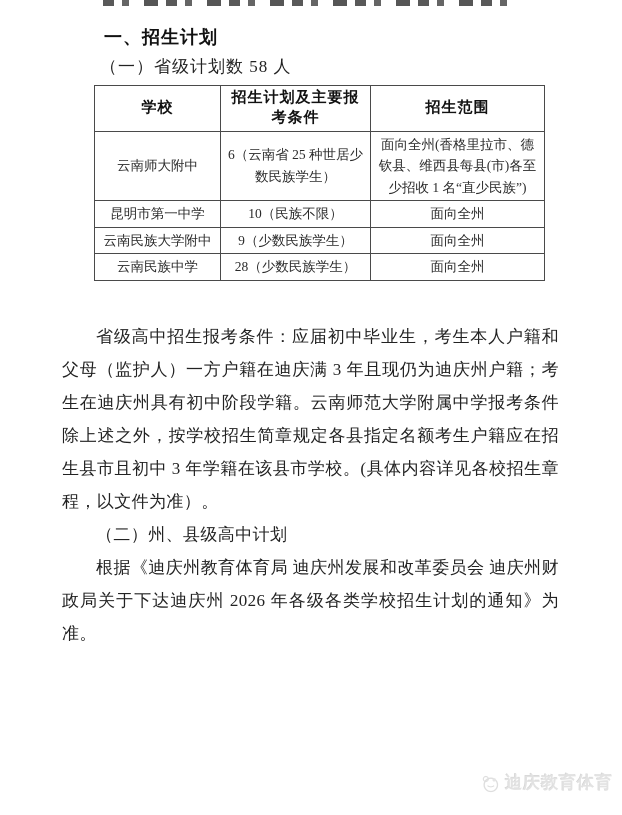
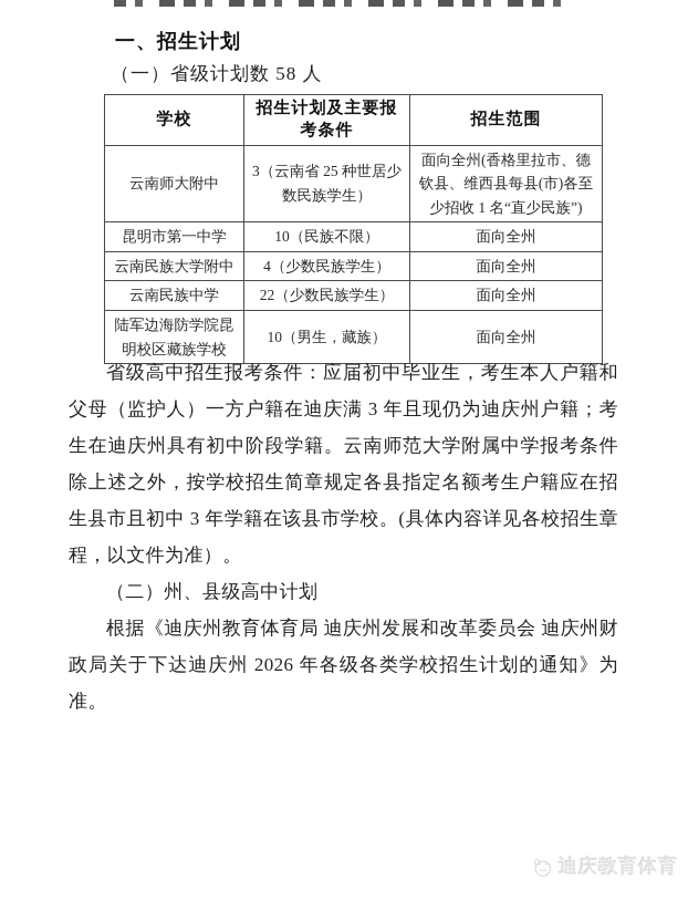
  一、招生计划
  （一）省级计划数 58 人
  学校	招生计划及主要报考条件	招生范围
- 云南师大附中	6（云南省 25 种世居少数民族学生）	面向全州(香格里拉市、德钦县、维西县每县(市)各至少招收 1 名“直少民族”)
+ 云南师大附中	3（云南省 25 种世居少数民族学生）	面向全州(香格里拉市、德钦县、维西县每县(市)各至少招收 1 名“直少民族”)
  昆明市第一中学	10（民族不限）	面向全州
- 云南民族大学附中	9（少数民族学生）	面向全州
+ 云南民族大学附中	4（少数民族学生）	面向全州
- 云南民族中学	28（少数民族学生）	面向全州
+ 云南民族中学	22（少数民族学生）	面向全州
+ 陆军边海防学院昆明校区藏族学校	10（男生，藏族）	面向全州
  省级高中招生报考条件：应届初中毕业生，考生本人户籍和父母（监护人）一方户籍在迪庆满 3 年且现仍为迪庆州户籍；考生在迪庆州具有初中阶段学籍。云南师范大学附属中学报考条件除上述之外，按学校招生简章规定各县指定名额考生户籍应在招生县市且初中 3 年学籍在该县市学校。(具体内容详见各校招生章程，以文件为准）。
  （二）州、县级高中计划
  根据《迪庆州教育体育局 迪庆州发展和改革委员会 迪庆州财政局关于下达迪庆州 2026 年各级各类学校招生计划的通知》为准。
  迪庆教育体育
